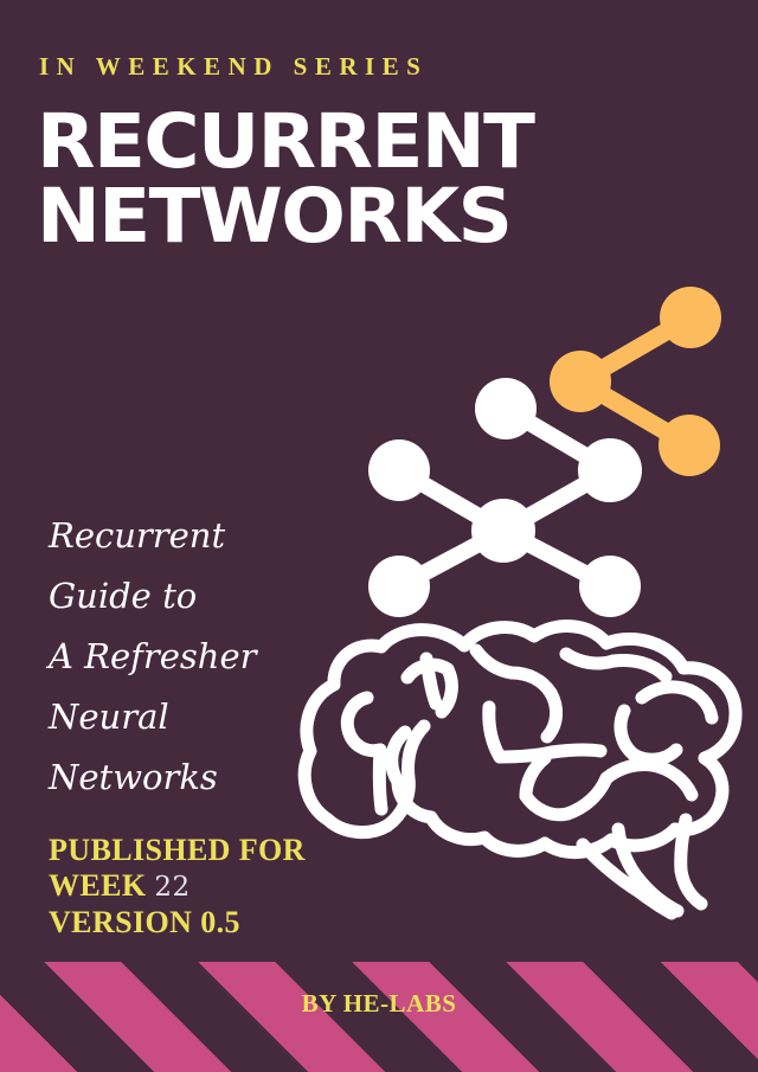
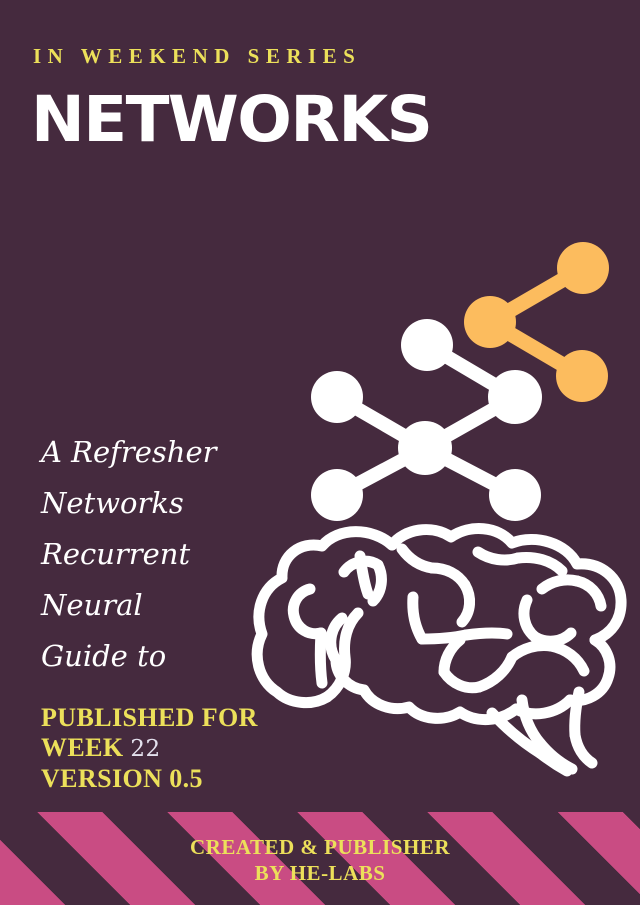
  IN WEEKEND SERIES
- RECURRENT
  NETWORKS
- Recurrent
+ A Refresher
- Guide to
+ Networks
- A Refresher
+ Recurrent
  Neural
- Networks
+ Guide to
  PUBLISHED FOR
  WEEK 22
  VERSION 0.5
+ CREATED & PUBLISHER
  BY HE-LABS
